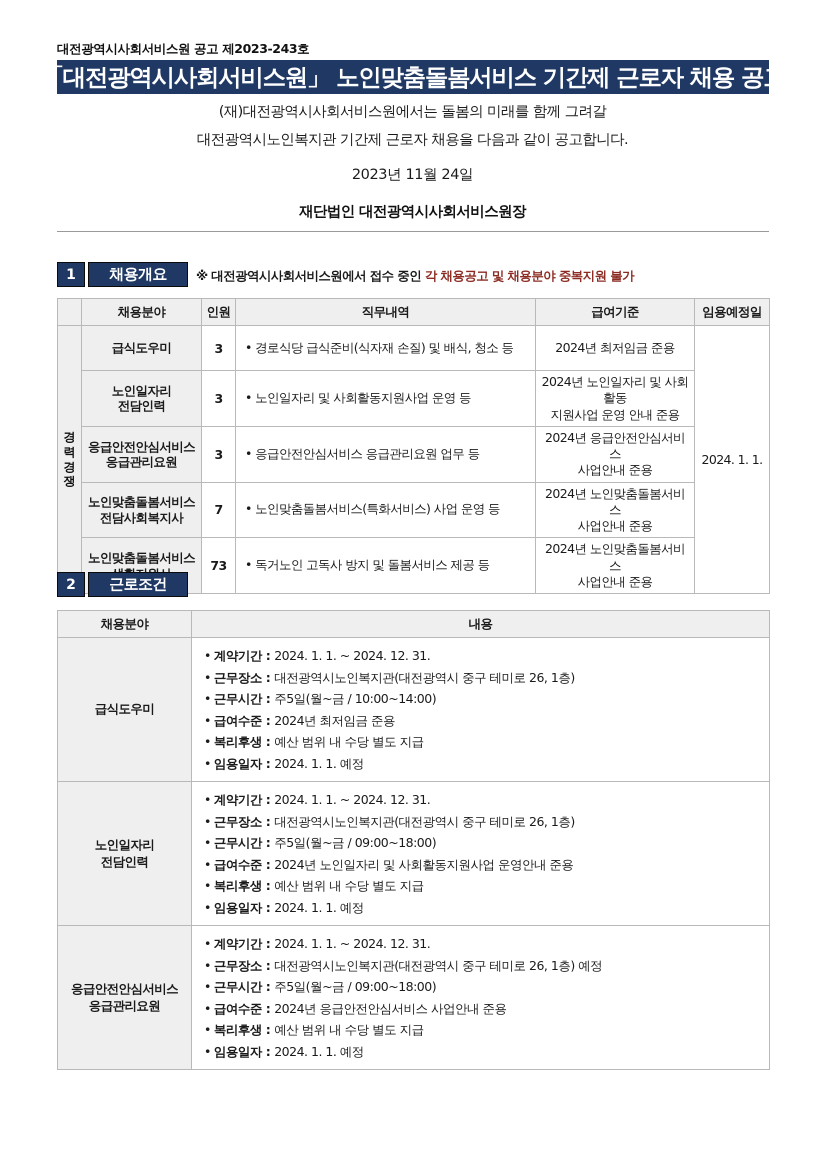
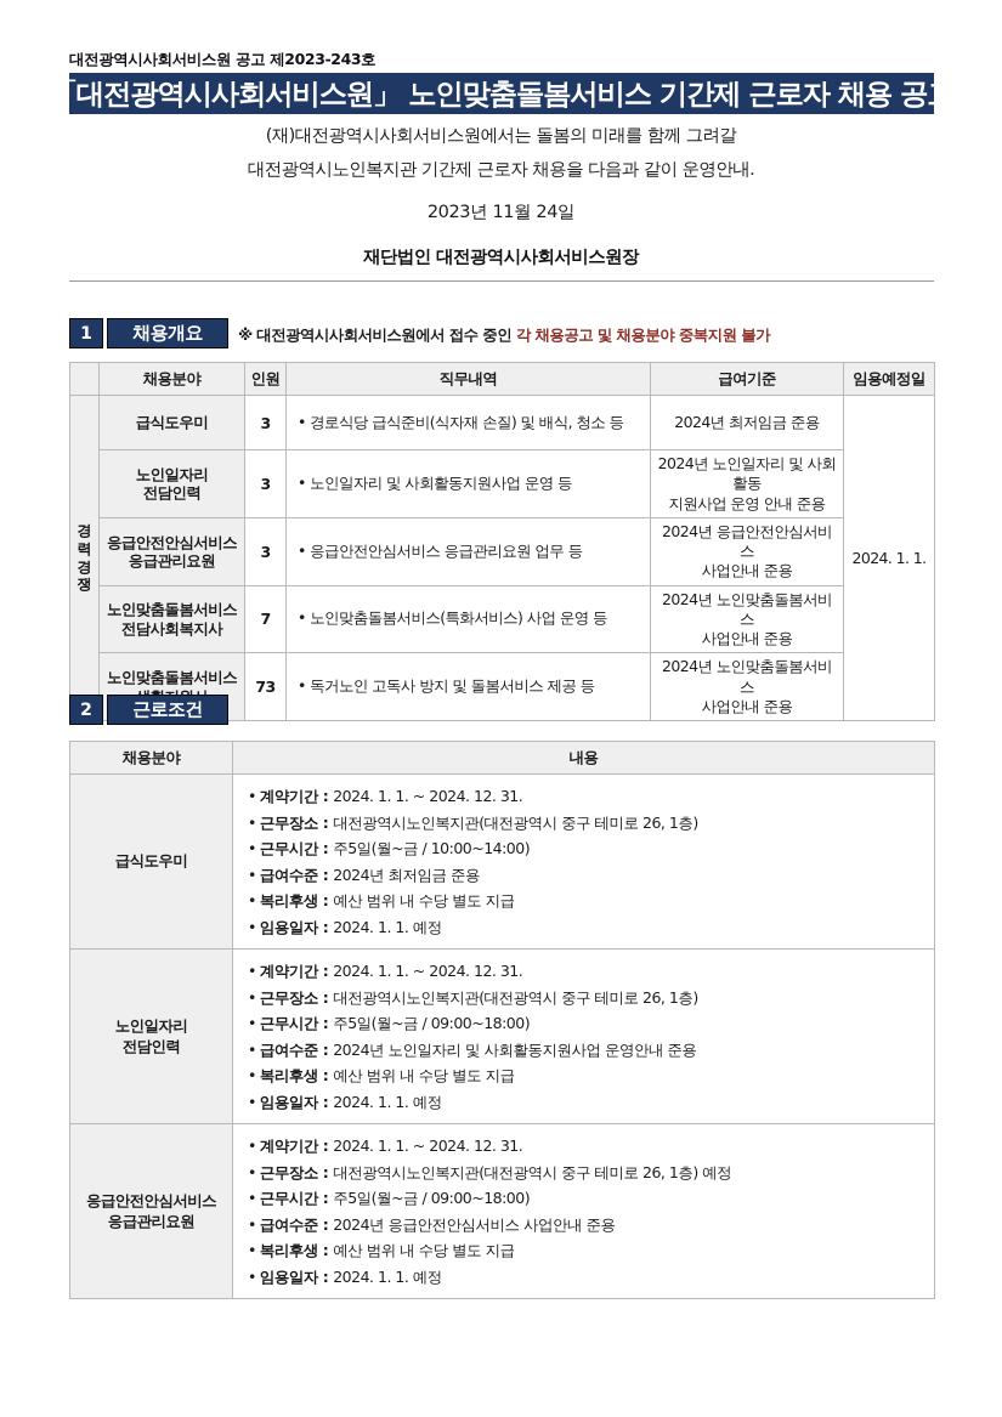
  대전광역시사회서비스원 공고 제2023-243호
  「대전광역시사회서비스원」 노인맞춤돌봄서비스 기간제 근로자 채용 공고
  (재)대전광역시사회서비스원에서는 돌봄의 미래를 함께 그려갈
- 대전광역시노인복지관 기간제 근로자 채용을 다음과 같이 공고합니다.
+ 대전광역시노인복지관 기간제 근로자 채용을 다음과 같이 운영안내.
  2023년 11월 24일
  재단법인 대전광역시사회서비스원장
  1
  채용개요
  ※ 대전광역시사회서비스원에서 접수 중인 각 채용공고 및 채용분야 중복지원 불가
  	채용분야	인원	직무내역	급여기준	임용예정일
  경력경쟁	급식도우미	3	• 경로식당 급식준비(식자재 손질) 및 배식, 청소 등	2024년 최저임금 준용	2024. 1. 1.
  노인일자리 전담인력	3	• 노인일자리 및 사회활동지원사업 운영 등	2024년 노인일자리 및 사회활동 지원사업 운영 안내 준용
  응급안전안심서비스 응급관리요원	3	• 응급안전안심서비스 응급관리요원 업무 등	2024년 응급안전안심서비스 사업안내 준용
  노인맞춤돌봄서비스 전담사회복지사	7	• 노인맞춤돌봄서비스(특화서비스) 사업 운영 등	2024년 노인맞춤돌봄서비스 사업안내 준용
  노인맞춤돌봄서비스	73	• 독거노인 고독사 방지 및 돌봄서비스 제공 등	2024년 노인맞춤돌봄서비스 사업안내 준용
  2
  근로조건
  채용분야	내용
  급식도우미	• 계약기간 : 2024. 1. 1. ~ 2024. 12. 31. • 근무장소 : 대전광역시노인복지관(대전광역시 중구 테미로 26, 1층) • 근무시간 : 주5일(월~금 / 10:00~14:00) • 급여수준 : 2024년 최저임금 준용 • 복리후생 : 예산 범위 내 수당 별도 지급 • 임용일자 : 2024. 1. 1. 예정
  노인일자리 전담인력	• 계약기간 : 2024. 1. 1. ~ 2024. 12. 31. • 근무장소 : 대전광역시노인복지관(대전광역시 중구 테미로 26, 1층) • 근무시간 : 주5일(월~금 / 09:00~18:00) • 급여수준 : 2024년 노인일자리 및 사회활동지원사업 운영안내 준용 • 복리후생 : 예산 범위 내 수당 별도 지급 • 임용일자 : 2024. 1. 1. 예정
  응급안전안심서비스 응급관리요원	• 계약기간 : 2024. 1. 1. ~ 2024. 12. 31. • 근무장소 : 대전광역시노인복지관(대전광역시 중구 테미로 26, 1층) 예정 • 근무시간 : 주5일(월~금 / 09:00~18:00) • 급여수준 : 2024년 응급안전안심서비스 사업안내 준용 • 복리후생 : 예산 범위 내 수당 별도 지급 • 임용일자 : 2024. 1. 1. 예정
